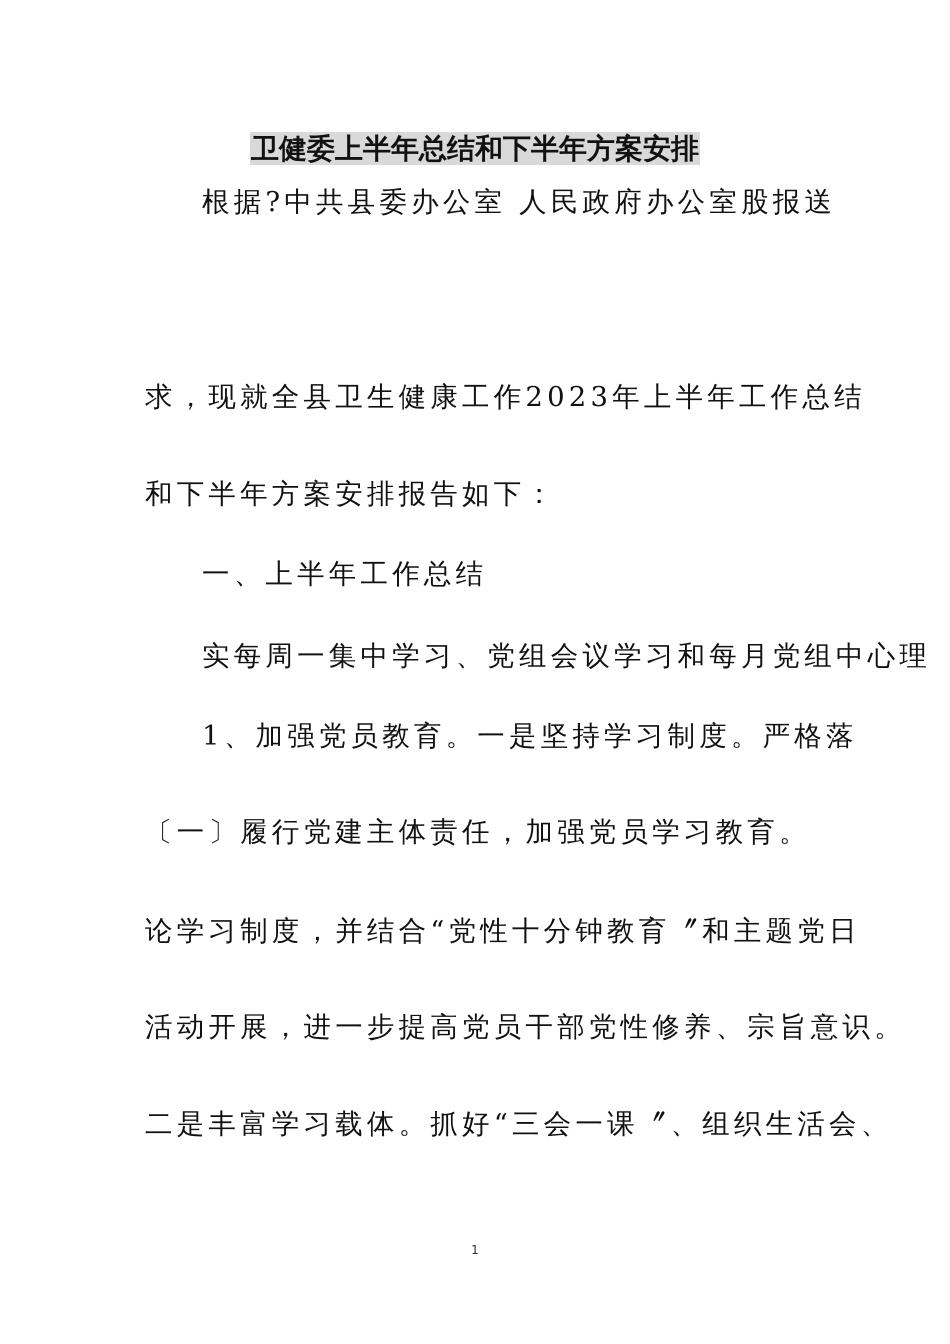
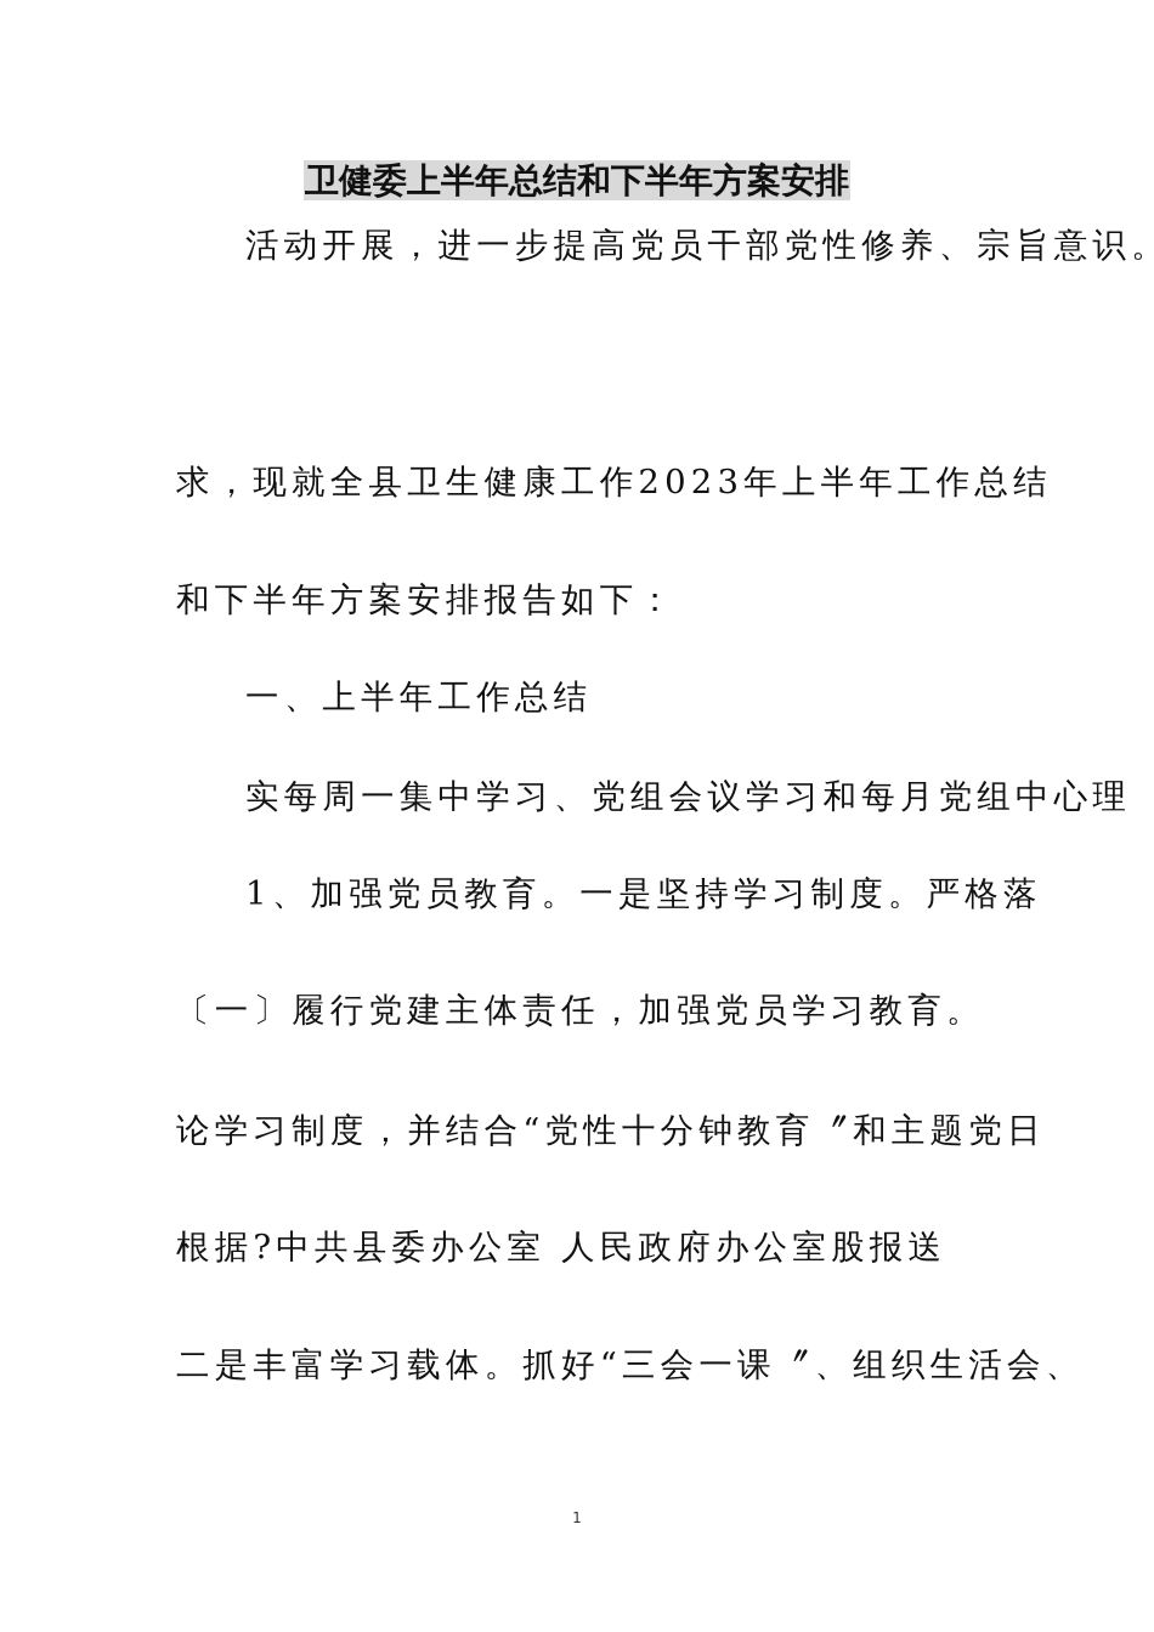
  卫健委上半年总结和下半年方案安排
- 根据?中共县委办公室 人民政府办公室股报送
+ 活动开展，进一步提高党员干部党性修养、宗旨意识。
  求，现就全县卫生健康工作2023年上半年工作总结
  和下半年方案安排报告如下：
  一、上半年工作总结
  实每周一集中学习、党组会议学习和每月党组中心理
  1、加强党员教育。一是坚持学习制度。严格落
  〔一〕履行党建主体责任，加强党员学习教育。
  论学习制度，并结合“党性十分钟教育〞和主题党日
- 活动开展，进一步提高党员干部党性修养、宗旨意识。
+ 根据?中共县委办公室 人民政府办公室股报送
  二是丰富学习载体。抓好“三会一课〞、组织生活会、
  1
